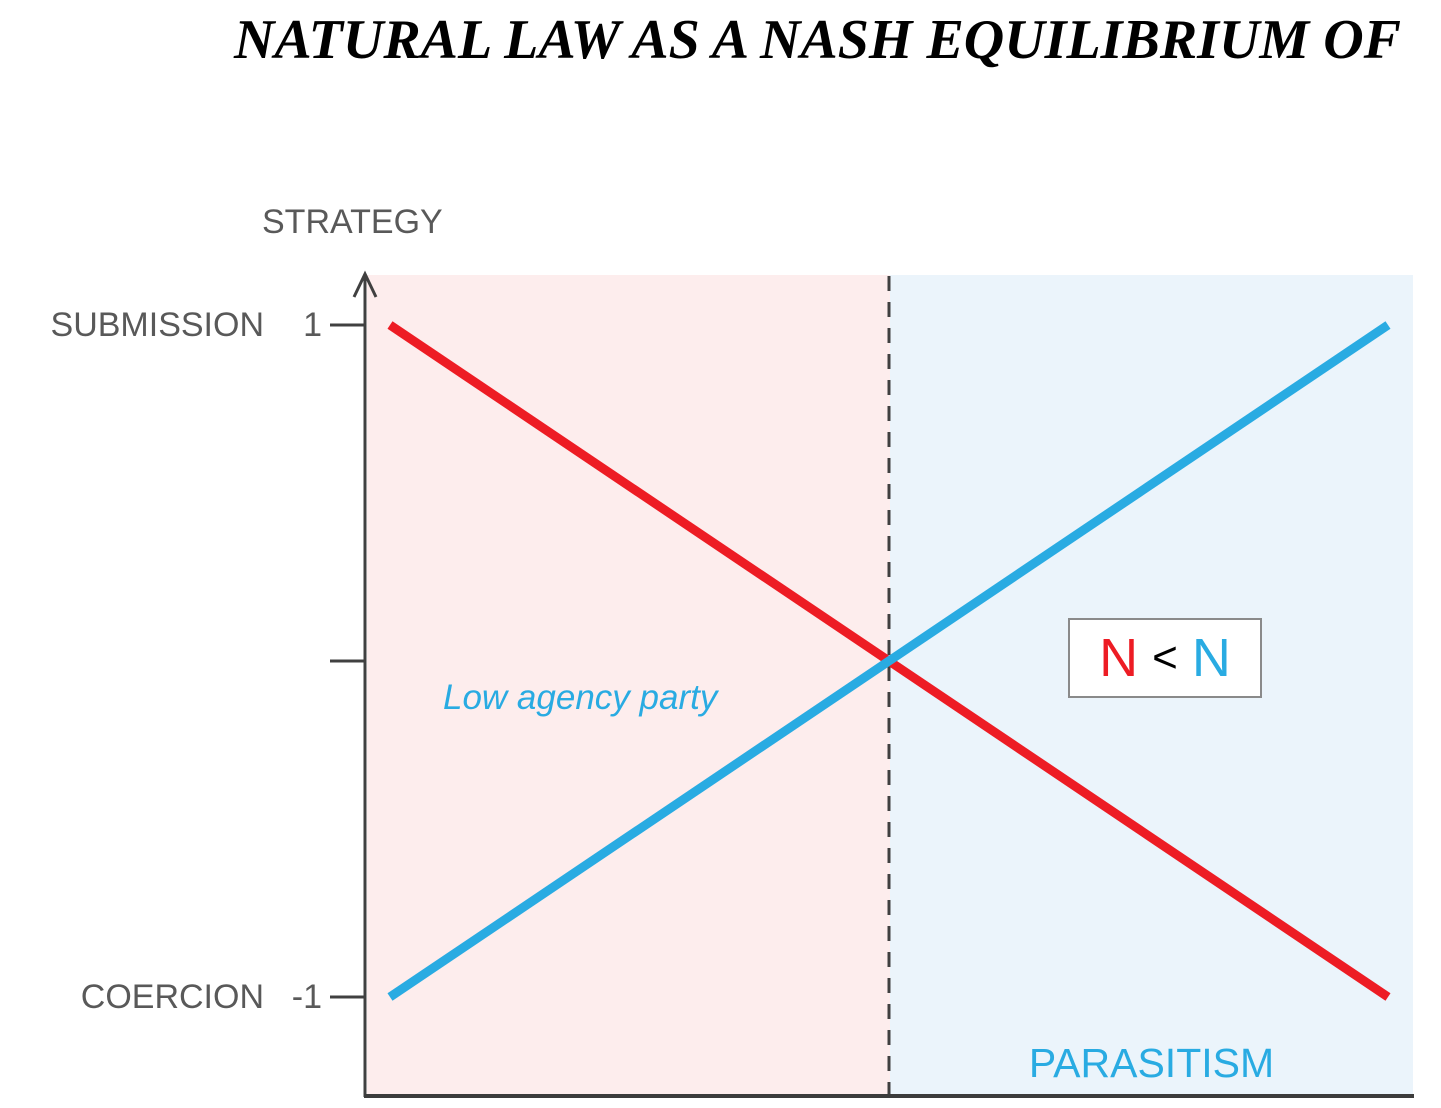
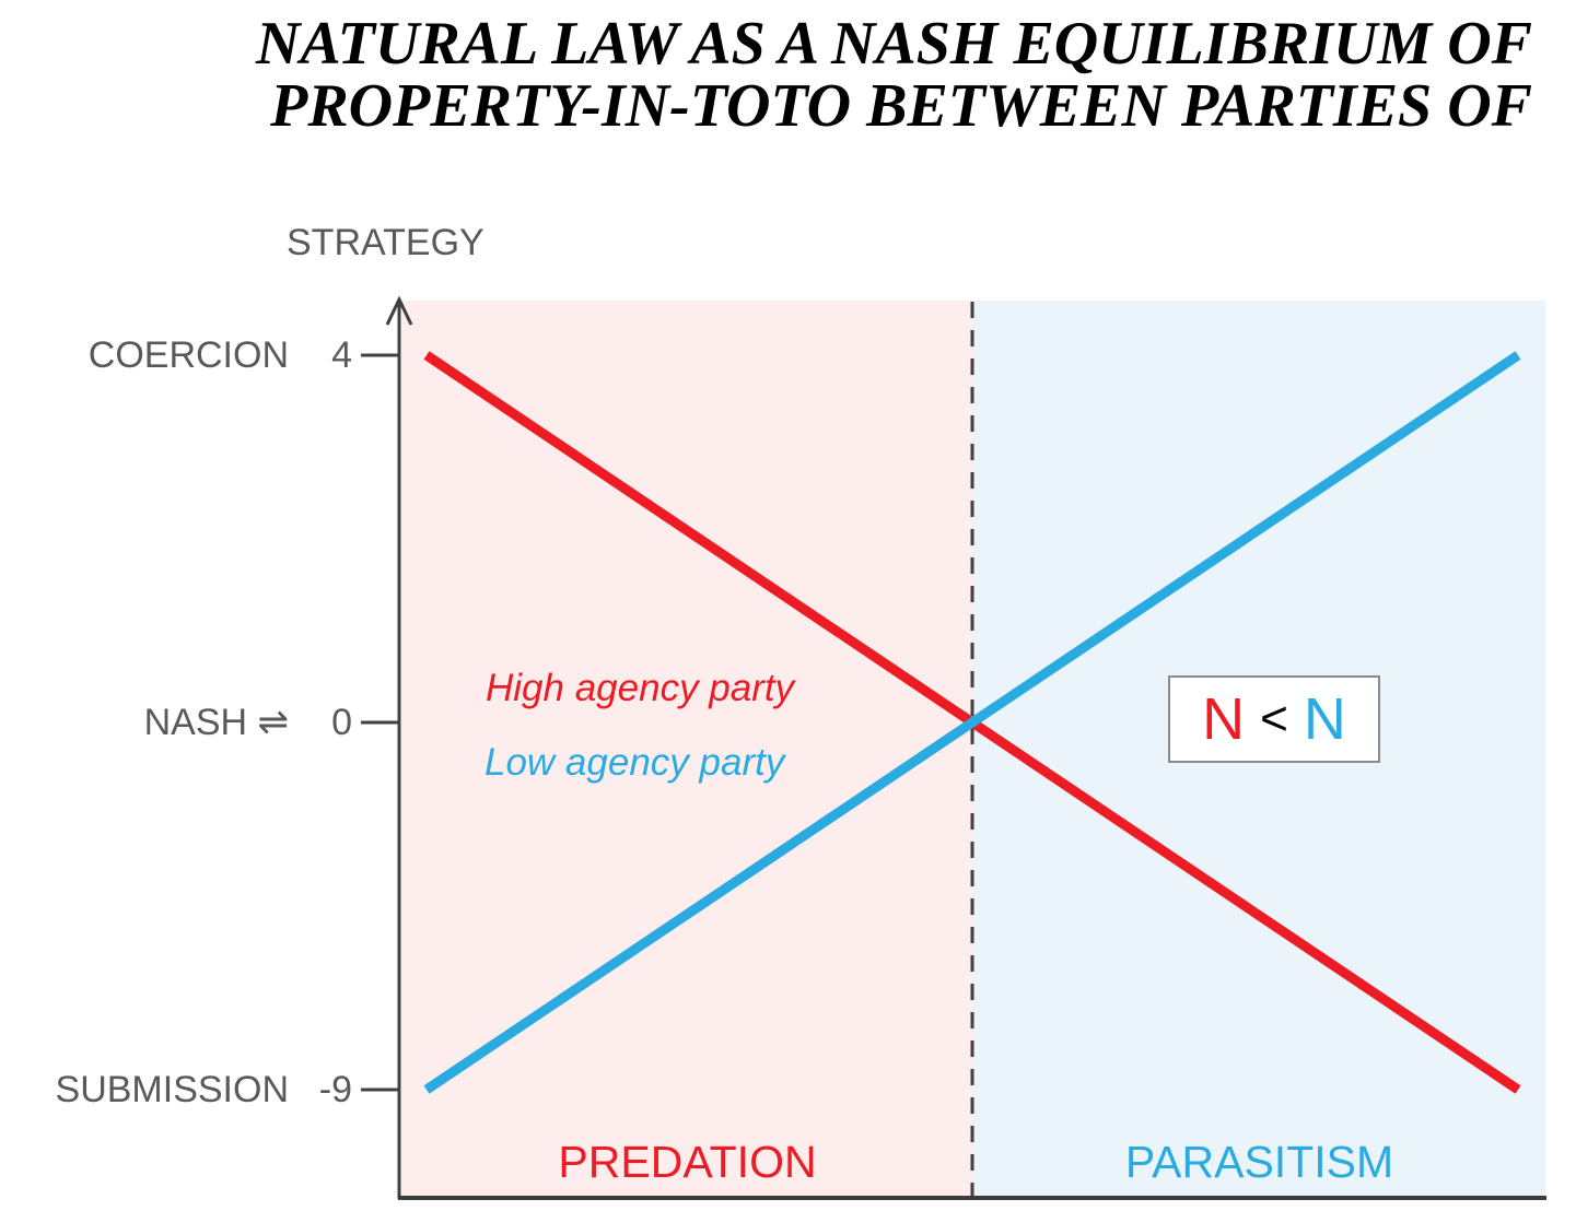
  NATURAL LAW AS A NASH EQUILIBRIUM OF
+ PROPERTY-IN-TOTO BETWEEN PARTIES OF
  STRATEGY
- SUBMISSION
+ COERCION
- 1
+ 4
+ NASH ⇌
+ 0
- COERCION
+ SUBMISSION
- -1
+ -9
+ High agency party
  Low agency party
  N
  <
  N
+ PREDATION
  PARASITISM
